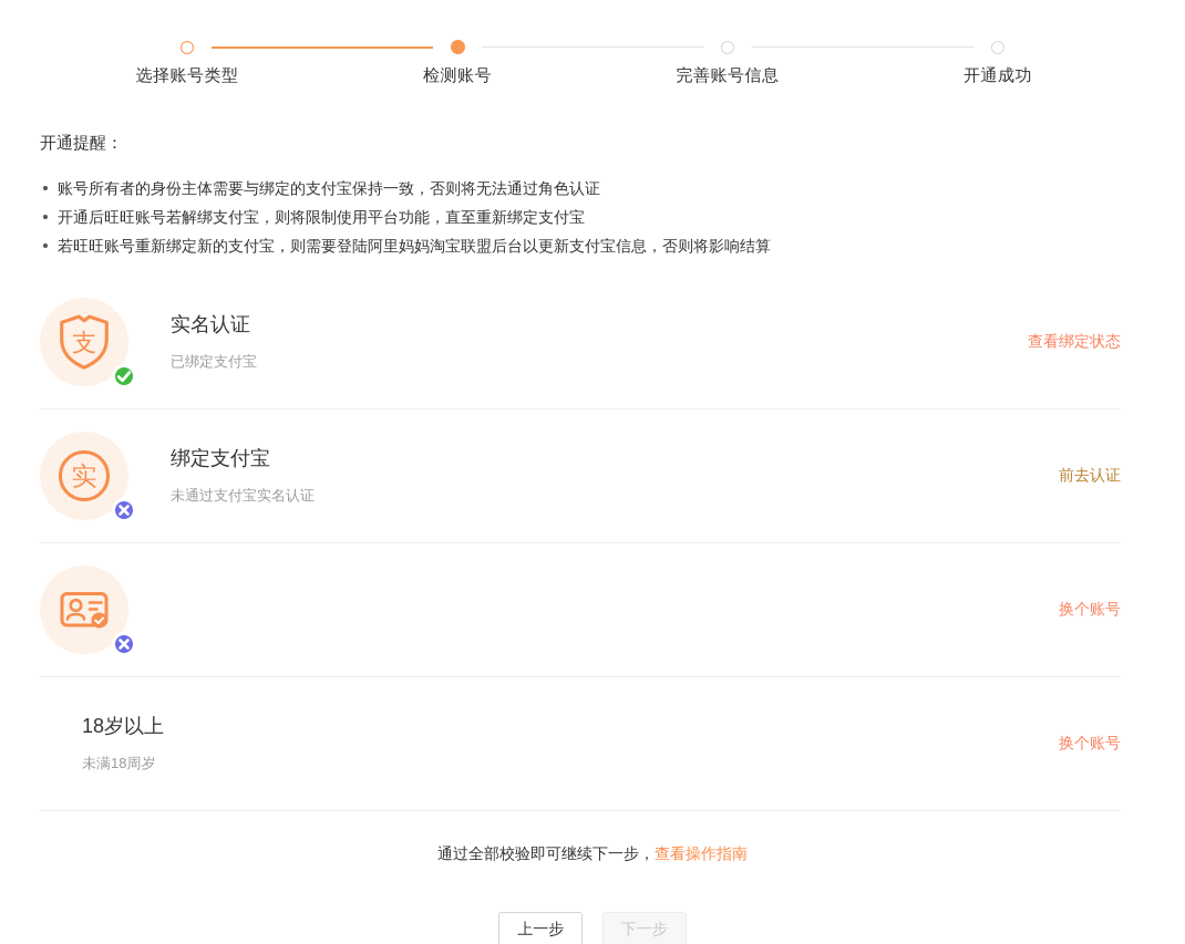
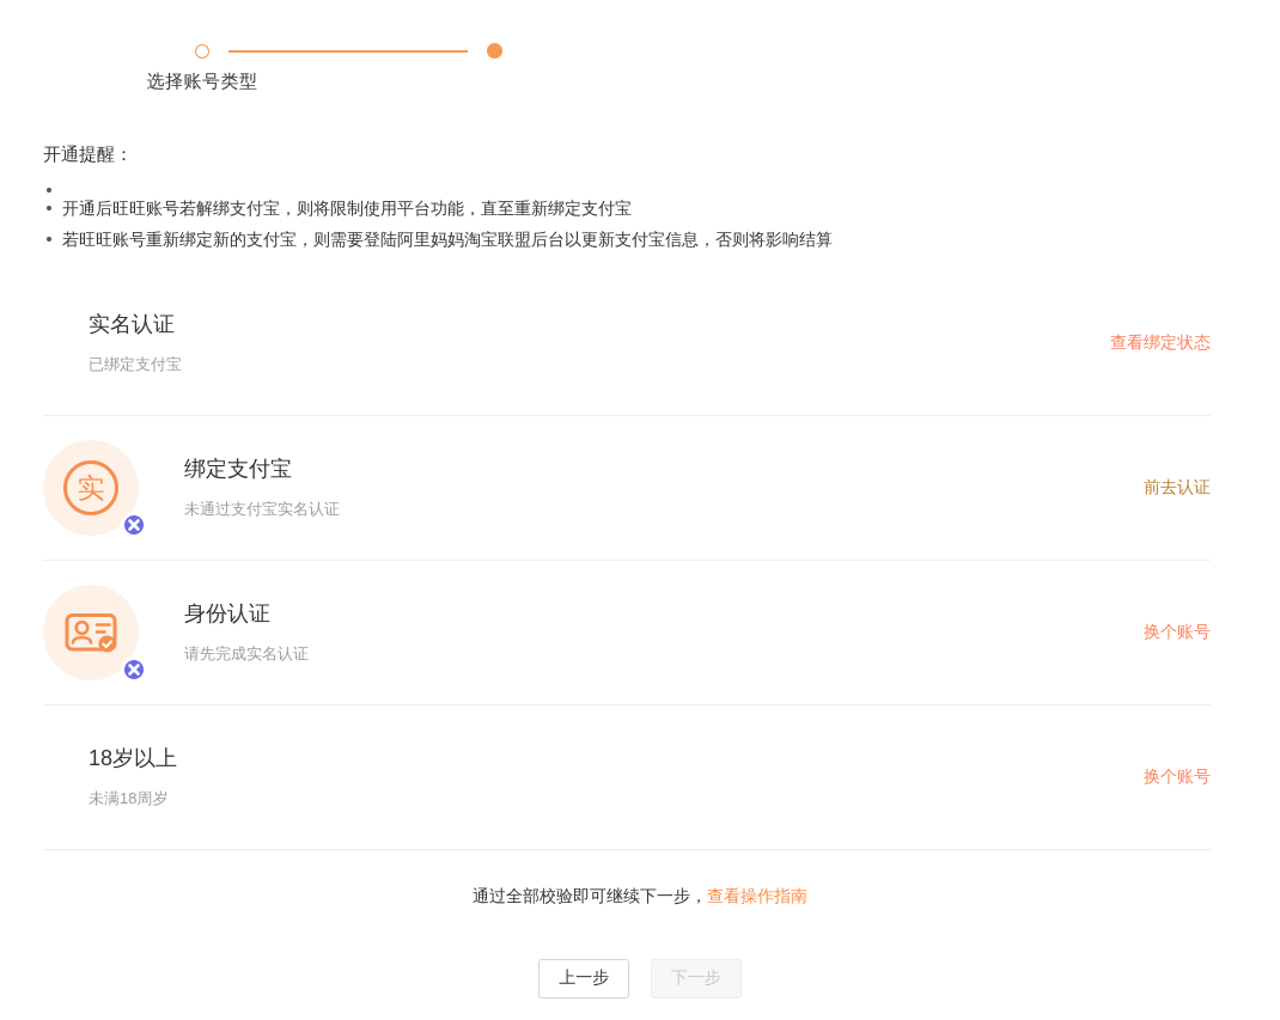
  选择账号类型
- 检测账号
- 完善账号信息
- 开通成功
  开通提醒：
- 账号所有者的身份主体需要与绑定的支付宝保持一致，否则将无法通过角色认证
  开通后旺旺账号若解绑支付宝，则将限制使用平台功能，直至重新绑定支付宝
  若旺旺账号重新绑定新的支付宝，则需要登陆阿里妈妈淘宝联盟后台以更新支付宝信息，否则将影响结算
- 支
  实名认证
  已绑定支付宝
  查看绑定状态
  实
  绑定支付宝
  未通过支付宝实名认证
  前去认证
+ 身份认证
+ 请先完成实名认证
  换个账号
  18岁以上
  未满18周岁
  换个账号
  通过全部校验即可继续下一步，查看操作指南
  上一步 下一步
